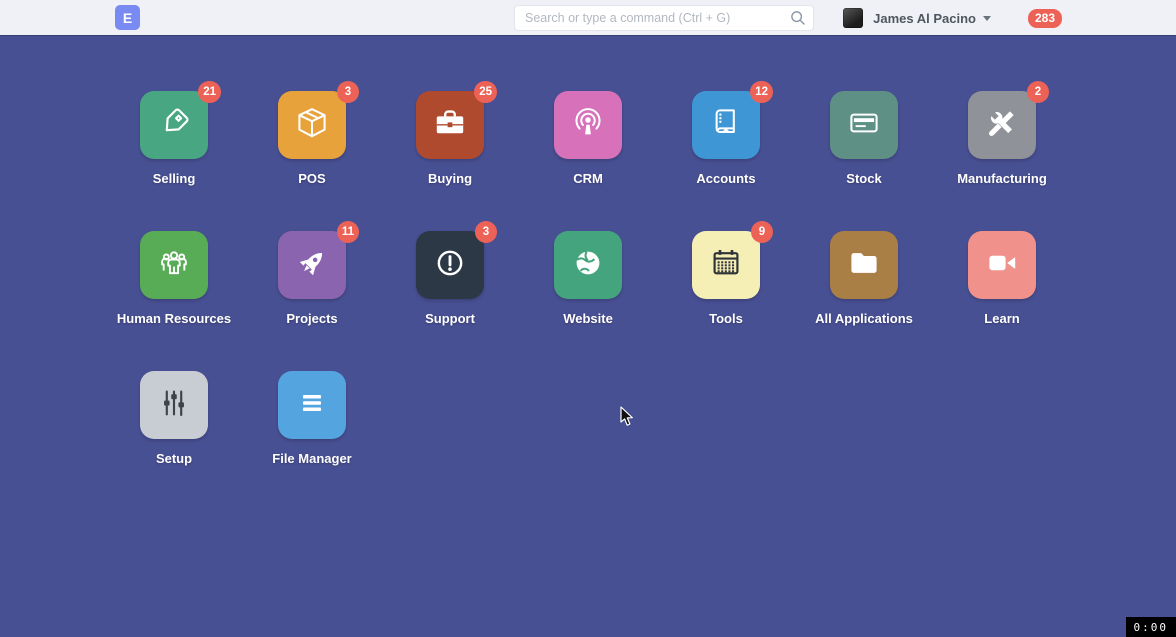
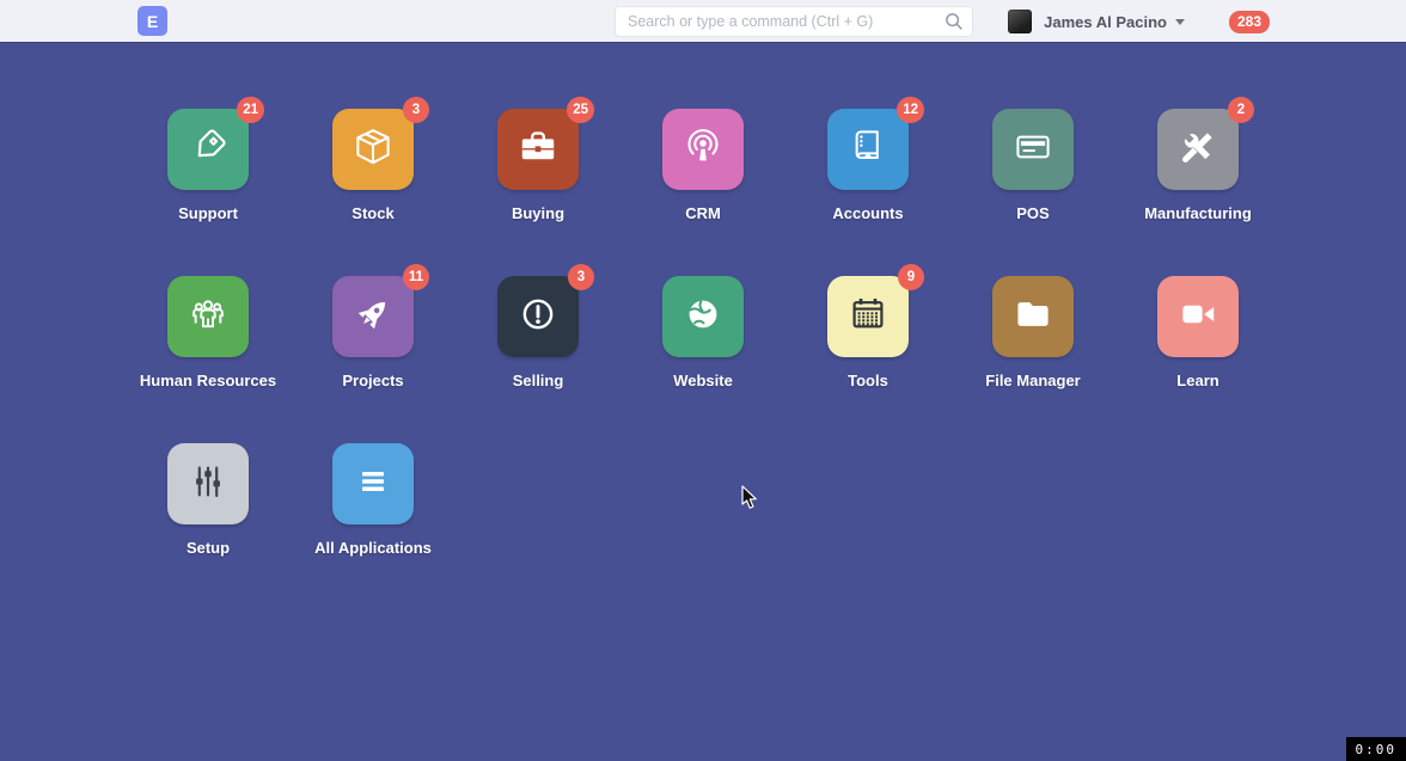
  E
  Search or type a command (Ctrl + G)
  James Al Pacino
  283
  21
- Selling
+ Support
  3
- POS
+ Stock
  25
  Buying
  CRM
  12
  Accounts
- Stock
+ POS
  2
  Manufacturing
  Human Resources
  11
  Projects
  3
- Support
+ Selling
  Website
  9
  Tools
- All Applications
+ File Manager
  Learn
  Setup
- File Manager
+ All Applications
  0:00
